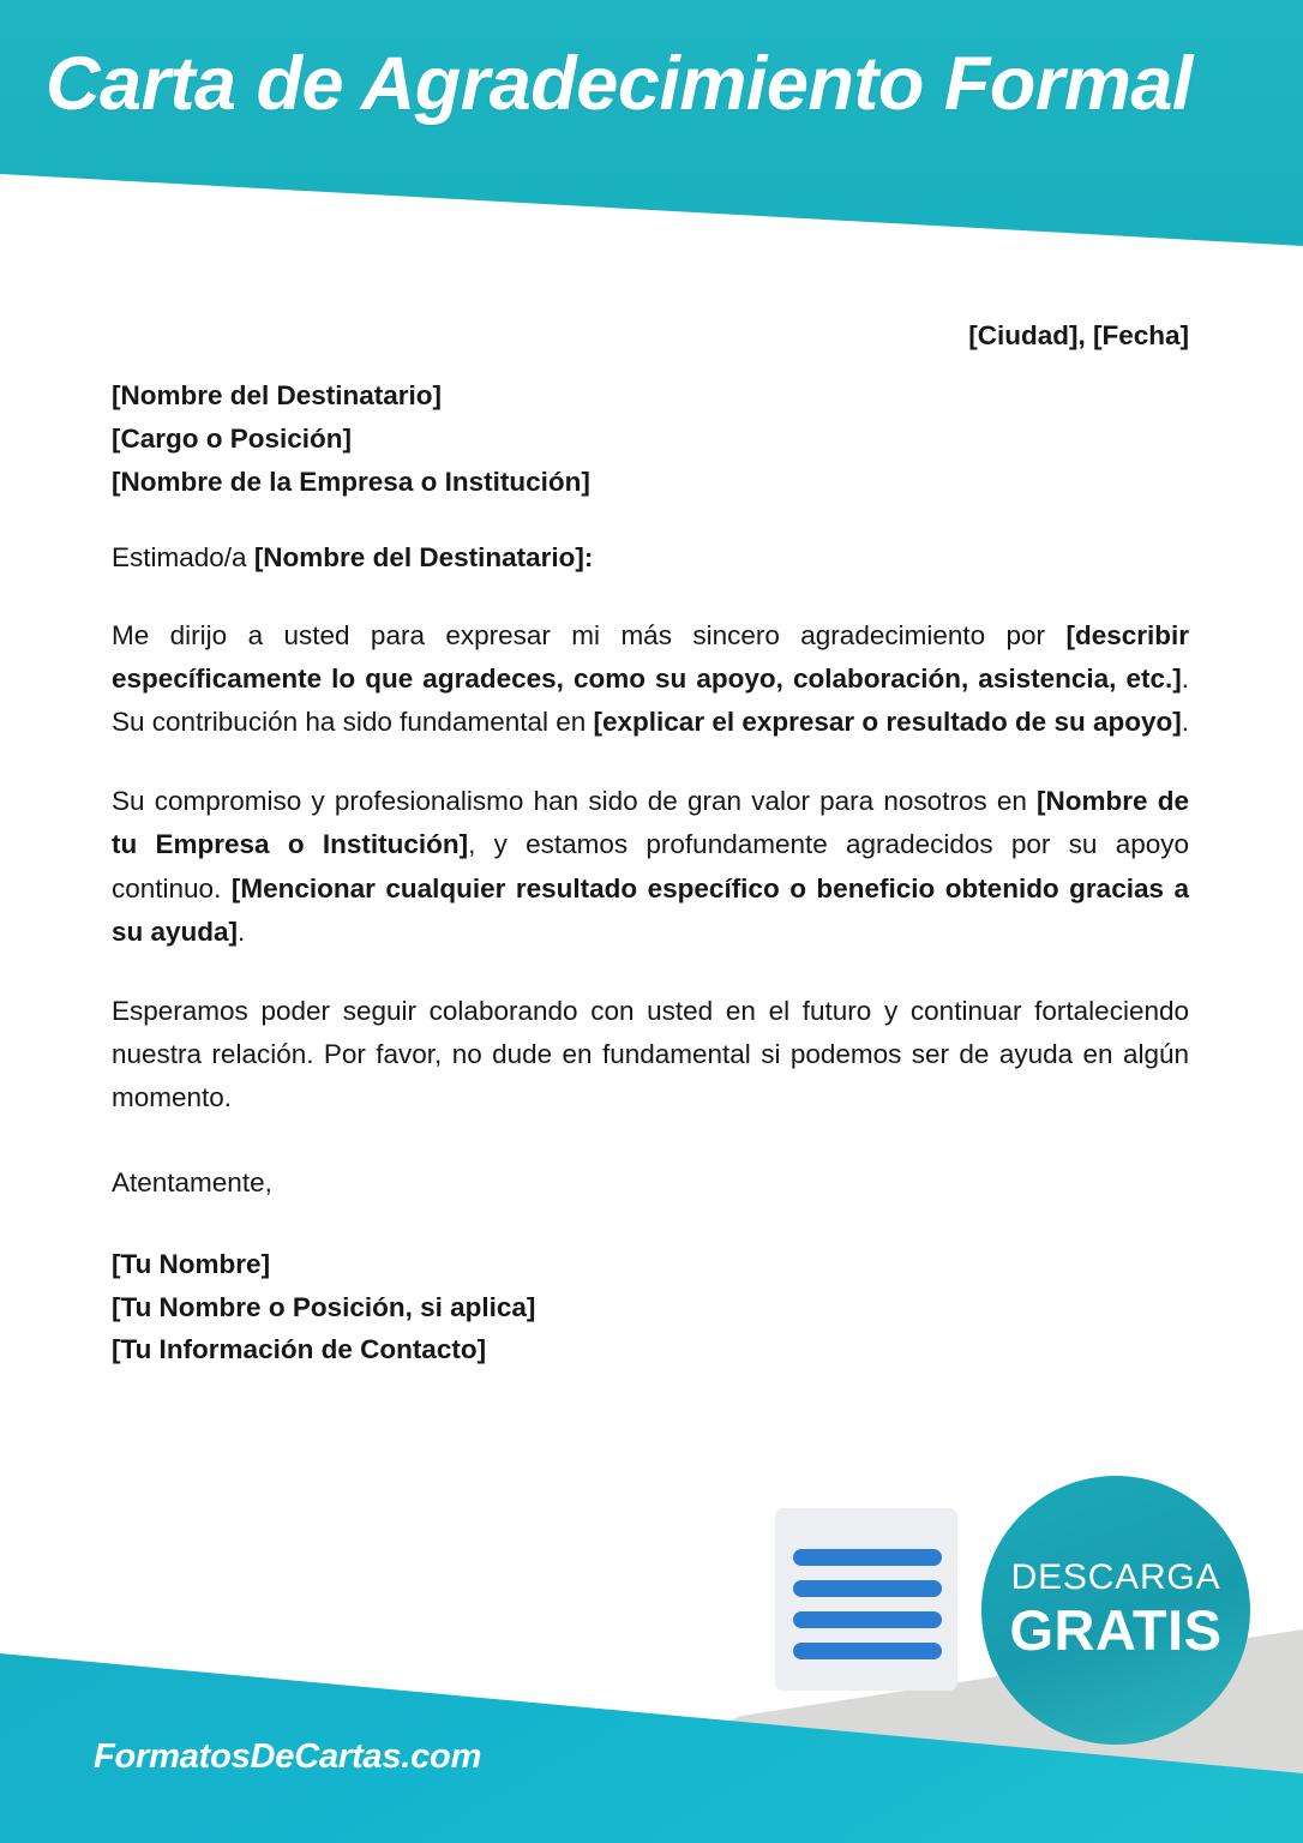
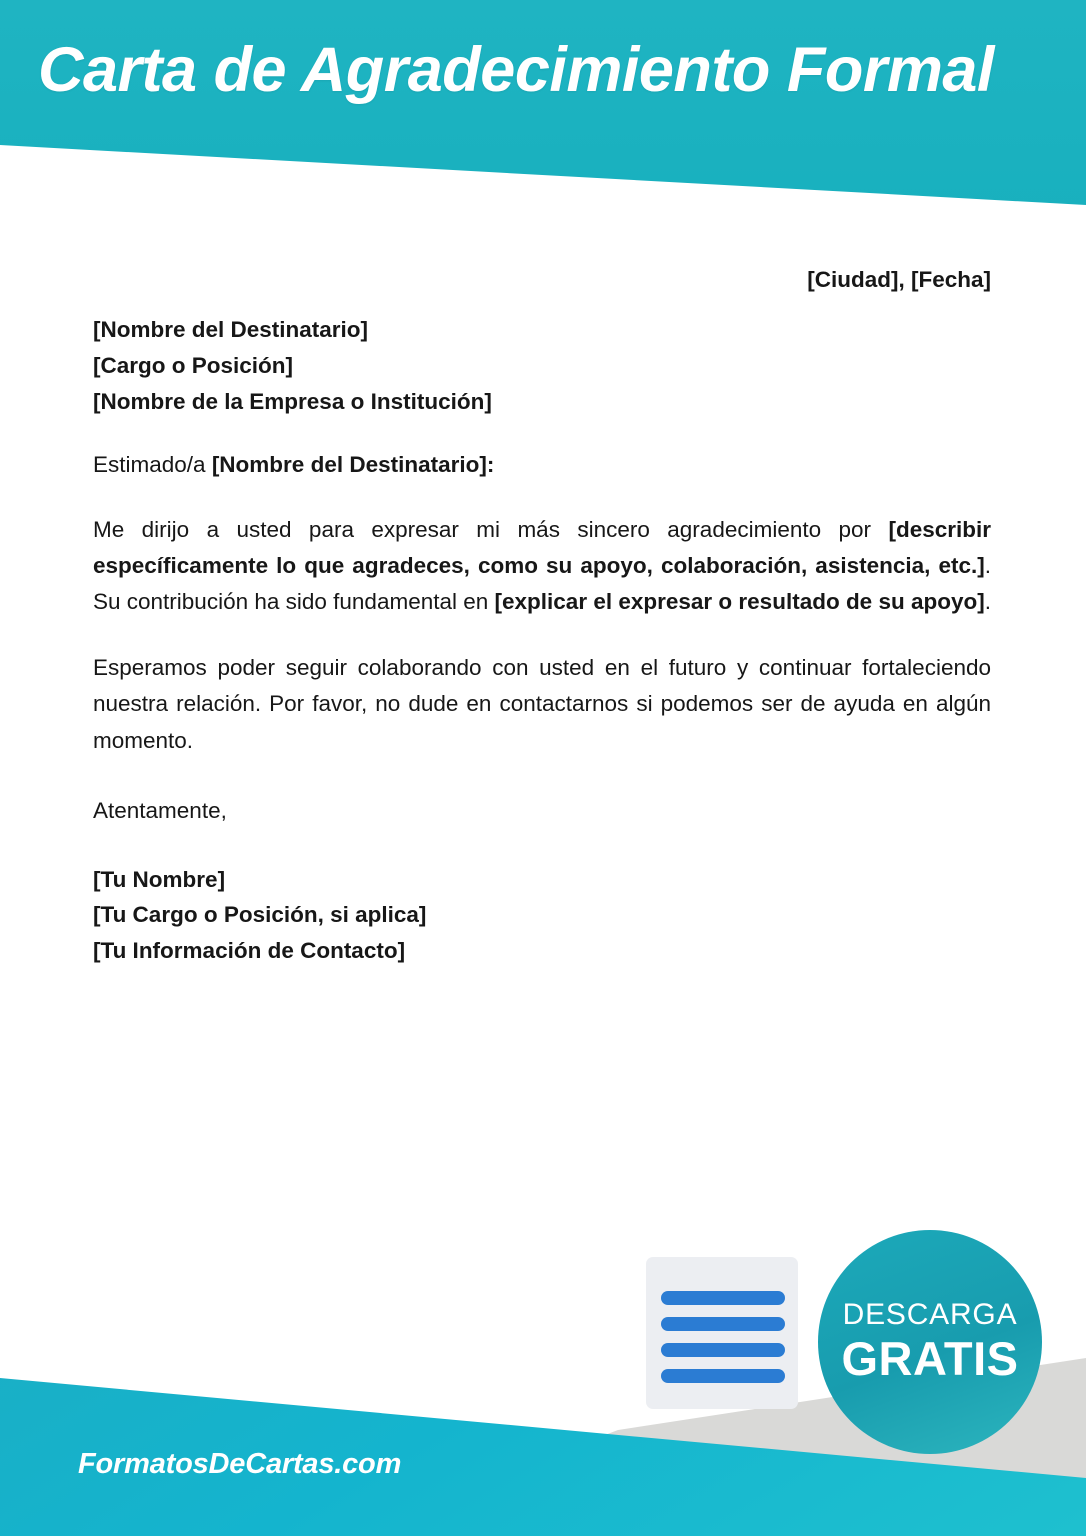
  Carta de Agradecimiento Formal
  [Ciudad], [Fecha]
  [Nombre del Destinatario]
  [Cargo o Posición]
  [Nombre de la Empresa o Institución]
  Estimado/a [Nombre del Destinatario]:
  Me dirijo a usted para expresar mi más sincero agradecimiento por [describir específicamente lo que agradeces, como su apoyo, colaboración, asistencia, etc.]. Su contribución ha sido fundamental en [explicar el expresar o resultado de su apoyo].
- Su compromiso y profesionalismo han sido de gran valor para nosotros en [Nombre de tu Empresa o Institución], y estamos profundamente agradecidos por su apoyo continuo. [Mencionar cualquier resultado específico o beneficio obtenido gracias a su ayuda].
- Esperamos poder seguir colaborando con usted en el futuro y continuar fortaleciendo nuestra relación. Por favor, no dude en fundamental si podemos ser de ayuda en algún momento.
+ Esperamos poder seguir colaborando con usted en el futuro y continuar fortaleciendo nuestra relación. Por favor, no dude en contactarnos si podemos ser de ayuda en algún momento.
  Atentamente,
  [Tu Nombre]
- [Tu Nombre o Posición, si aplica]
+ [Tu Cargo o Posición, si aplica]
  [Tu Información de Contacto]
  DESCARGA
  GRATIS
  FormatosDeCartas.com
